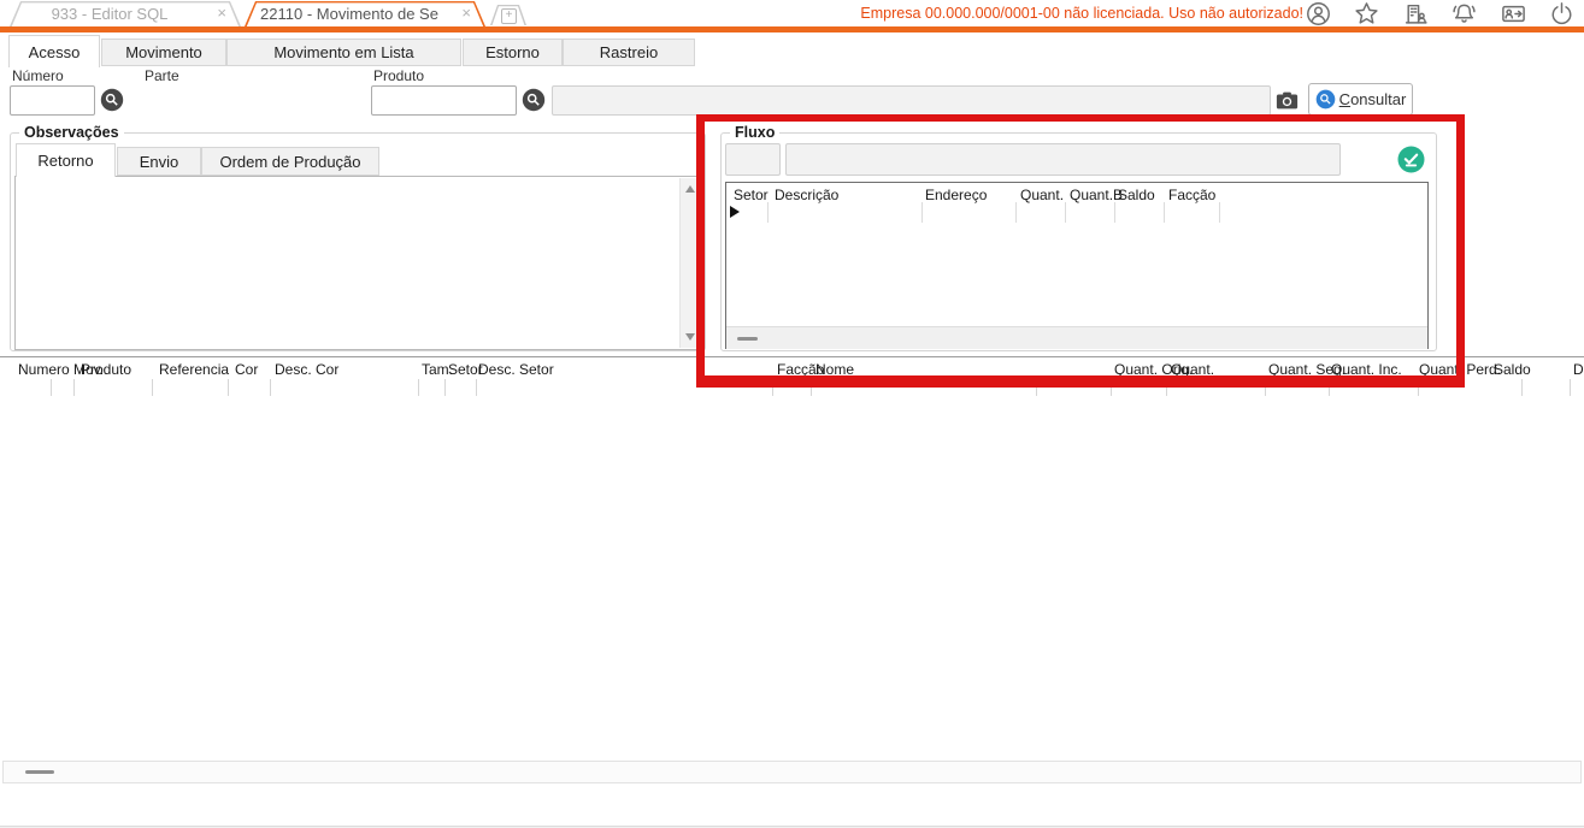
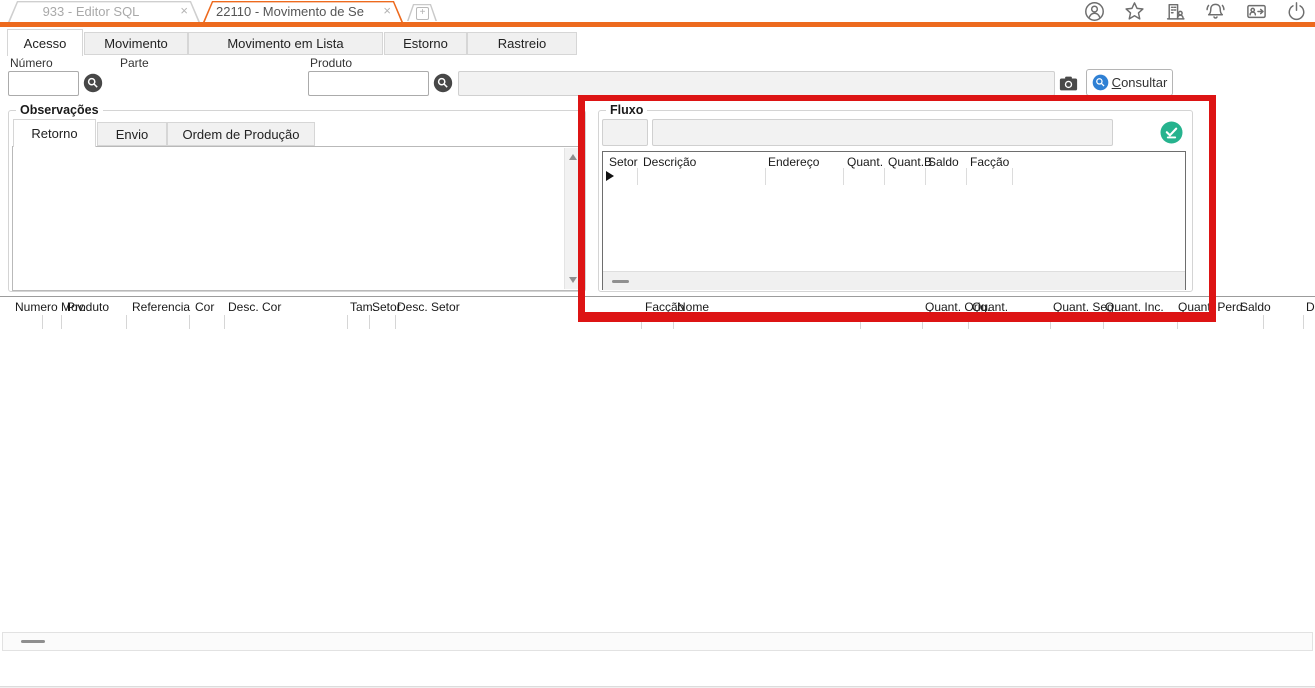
  933 - Editor SQL
  ×
  22110 - Movimento de Se
  ×
  +
- Empresa 00.000.000/0001-00 não licenciada. Uso não autorizado!
  Acesso
  Movimento
  Movimento em Lista
  Estorno
  Rastreio
  Número
  Parte
  Produto
  Consultar
  Observações
  Retorno
  Envio
  Ordem de Produção
  Fluxo
  Setor
  Descrição
  Endereço
  Quant.
  Quant.B
  Saldo
  Facção
  Numero Mov.
  Produto
  Referencia
  Cor
  Desc. Cor
  Tam.
  Setor
  Desc. Setor
  Facção
  Nome
  Quant. Orig.
  Quant.
  Quant. Seg.
  Quant. Inc.
  Quant. Perd.
  Saldo
  D
